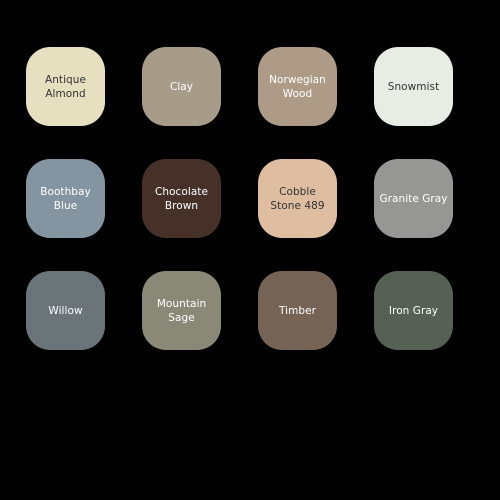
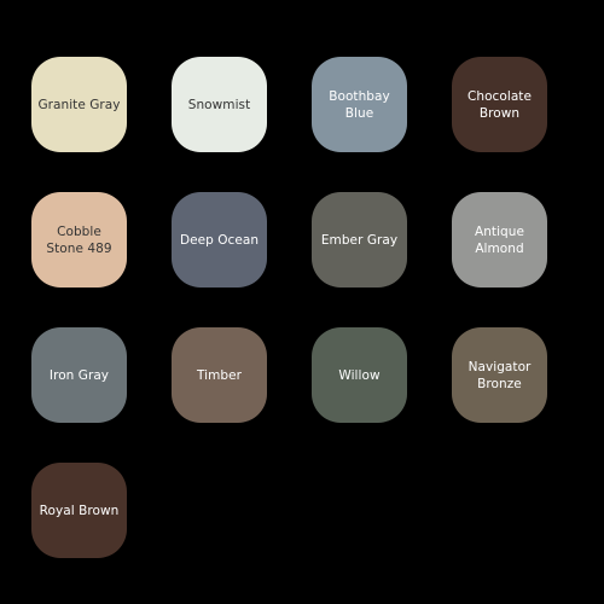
- Antique Almond
+ Granite Gray
- Clay
- Norwegian Wood
  Snowmist
  Boothbay Blue
  Chocolate Brown
  Cobble Stone 489
+ Deep Ocean
+ Ember Gray
- Granite Gray
+ Antique Almond
- Willow
+ Iron Gray
- Mountain Sage
  Timber
- Iron Gray
+ Willow
+ Navigator Bronze
+ Royal Brown
